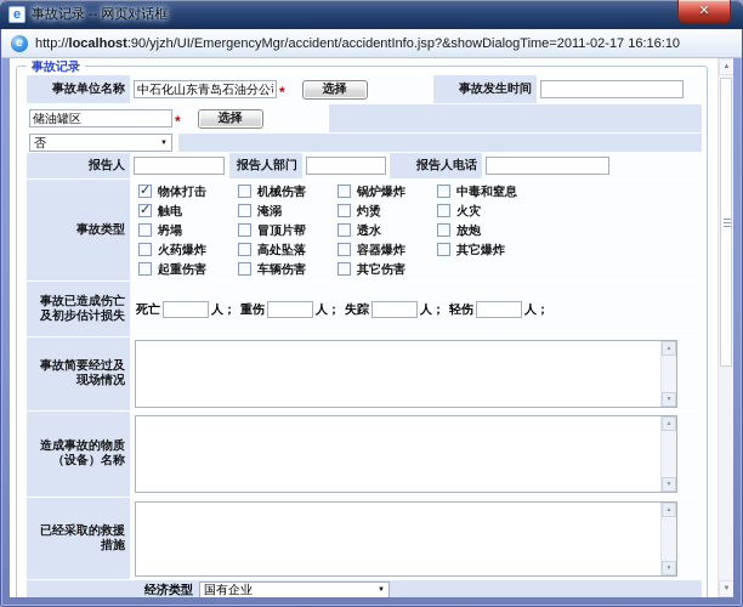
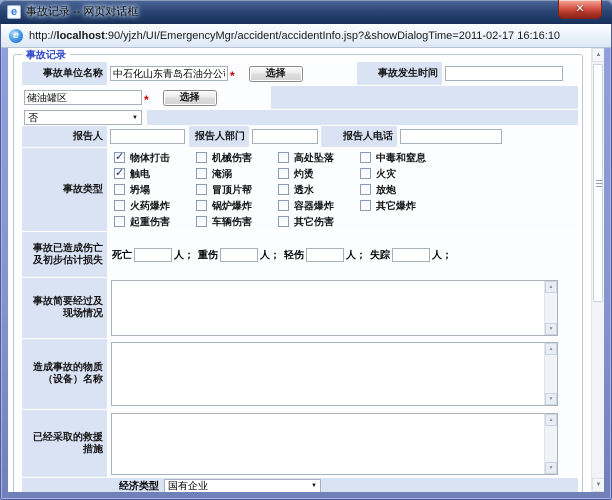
  e
  事故记录 -- 网页对话框
  ✕
  e
  http://localhost:90/yjzh/UI/EmergencyMgr/accident/accidentInfo.jsp?&showDialogTime=2011-02-17 16:16:10
  事故记录
  事故单位名称
  中石化山东青岛石油分公
  *
  选择
  事故发生时间
  储油罐区
  *
  选择
  否
  报告人
  报告人部门
  报告人电话
  事故类型
  物体打击
  机械伤害
- 锅炉爆炸
+ 高处坠落
  中毒和窒息
  触电
  淹溺
  灼烫
  火灾
  坍塌
  冒顶片帮
  透水
  放炮
  火药爆炸
- 高处坠落
+ 锅炉爆炸
  容器爆炸
  其它爆炸
  起重伤害
  车辆伤害
  其它伤害
  事故已造成伤亡
  及初步估计损失
  死亡
  人；
  重伤
  人；
- 失踪
+ 轻伤
  人；
- 轻伤
+ 失踪
  人；
  事故简要经过及
  现场情况
  造成事故的物质
  （设备）名称
  已经采取的救援
  措施
  经济类型
  国有企业
